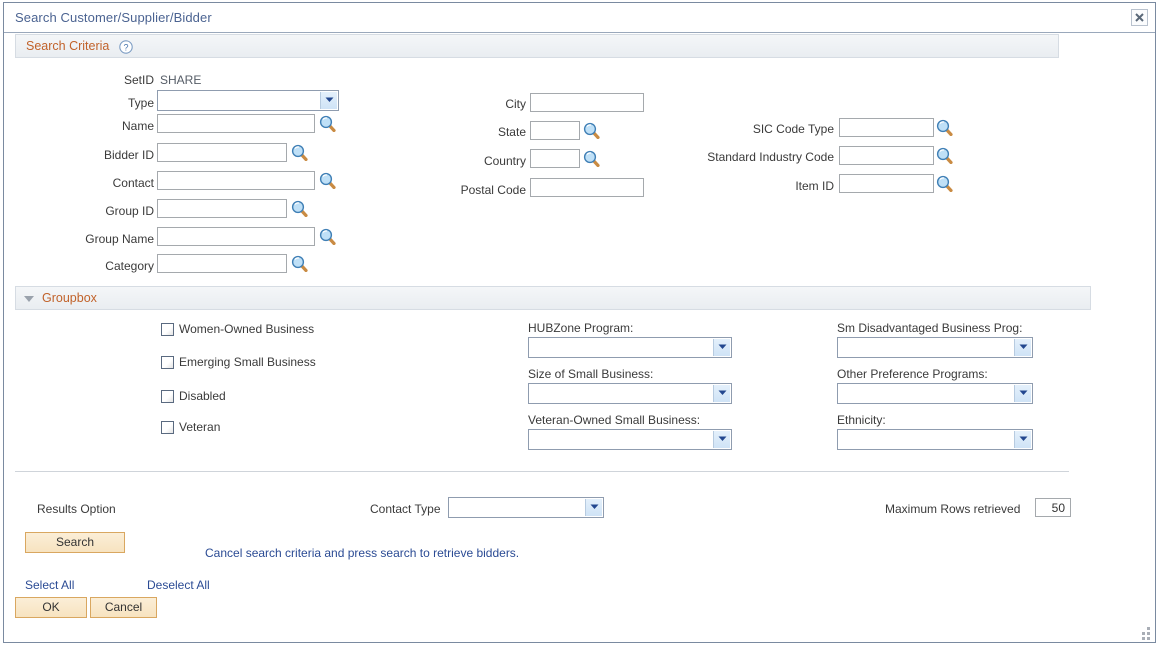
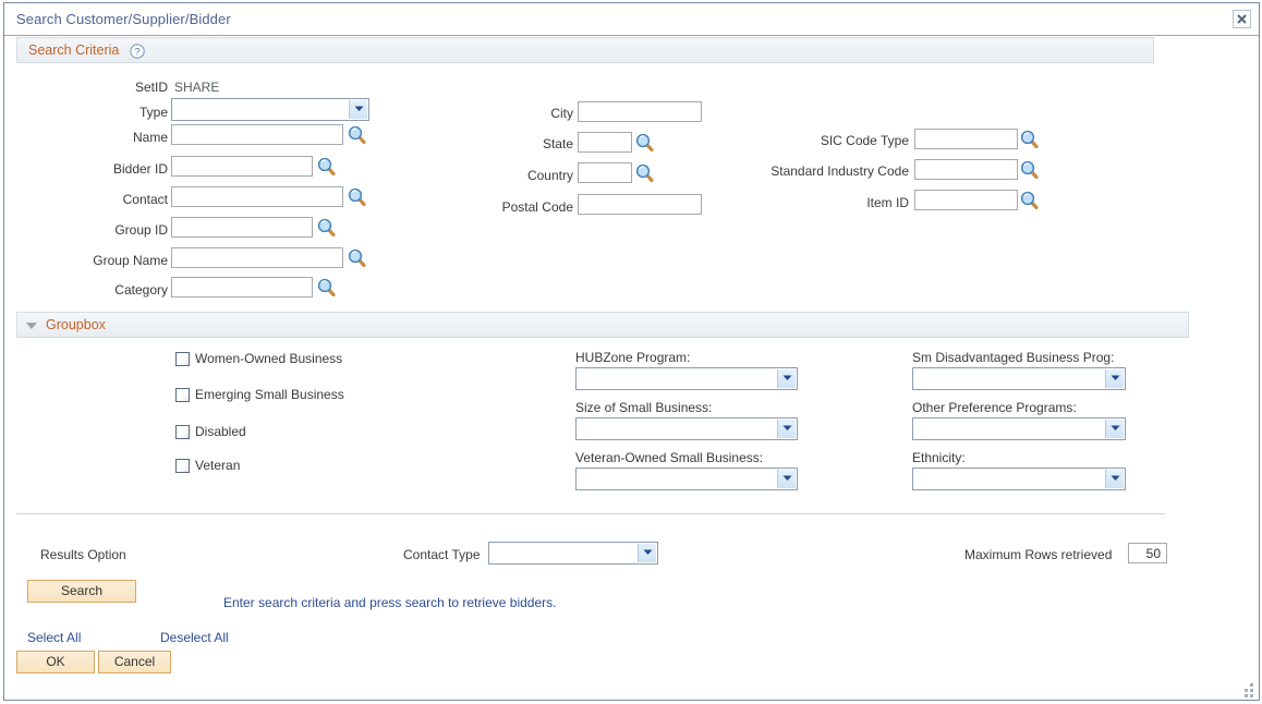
  Search Customer/Supplier/Bidder
  Search Criteria
  ?
  SetID
  SHARE
  Type
  Name
  Bidder ID
  Contact
  Group ID
  Group Name
  Category
  City
  State
  Country
  Postal Code
  SIC Code Type
  Standard Industry Code
  Item ID
  Groupbox
  Women-Owned Business
  Emerging Small Business
  Disabled
  Veteran
  HUBZone Program:
  Size of Small Business:
  Veteran-Owned Small Business:
  Sm Disadvantaged Business Prog:
  Other Preference Programs:
  Ethnicity:
  Results Option
  Contact Type
  Maximum Rows retrieved
  50
  Search
- Cancel search criteria and press search to retrieve bidders.
+ Enter search criteria and press search to retrieve bidders.
  Select All
  Deselect All
  OK
  Cancel
